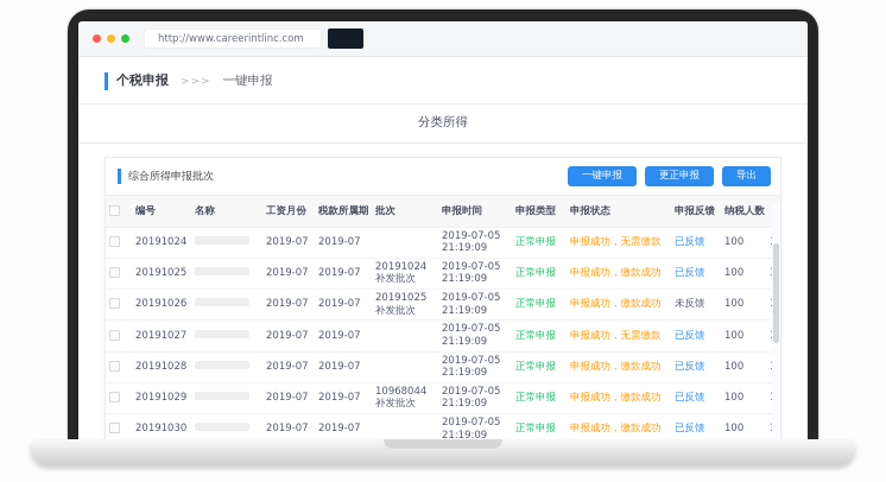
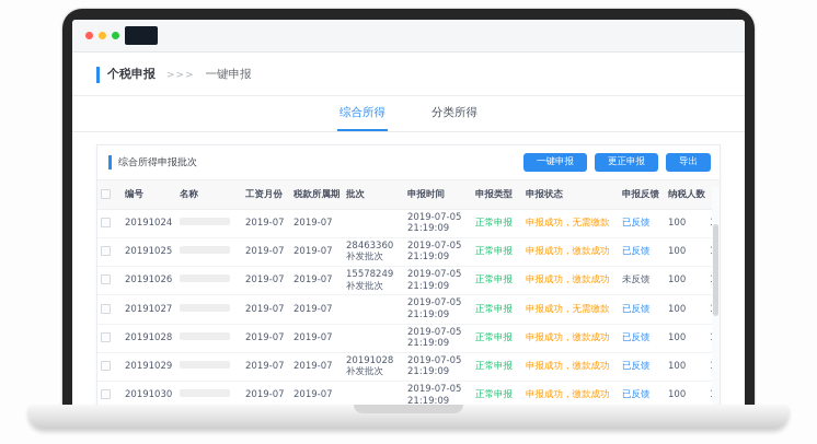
- http://www.careerintlinc.com
  个税申报
  >>>
  一键申报
+ 综合所得
  分类所得
  综合所得申报批次
  一键申报
  更正申报
  导出
  	编号	名称	工资月份	税款所属期	批次	申报时间	申报类型	申报状态	申报反馈	纳税人数
  	20191024		2019-07	2019-07		2019-07-05 21:19:09	正常申报	申报成功，无需缴款	已反馈	100
- 	20191025		2019-07	2019-07	20191024 补发批次	2019-07-05 21:19:09	正常申报	申报成功，缴款成功	已反馈	100
+ 	20191025		2019-07	2019-07	28463360 补发批次	2019-07-05 21:19:09	正常申报	申报成功，缴款成功	已反馈	100
- 	20191026		2019-07	2019-07	20191025 补发批次	2019-07-05 21:19:09	正常申报	申报成功，缴款成功	未反馈	100
+ 	20191026		2019-07	2019-07	15578249 补发批次	2019-07-05 21:19:09	正常申报	申报成功，缴款成功	未反馈	100
  	20191027		2019-07	2019-07		2019-07-05 21:19:09	正常申报	申报成功，无需缴款	已反馈	100
  	20191028		2019-07	2019-07		2019-07-05 21:19:09	正常申报	申报成功，缴款成功	已反馈	100
- 	20191029		2019-07	2019-07	10968044 补发批次	2019-07-05 21:19:09	正常申报	申报成功，缴款成功	已反馈	100
+ 	20191029		2019-07	2019-07	20191028 补发批次	2019-07-05 21:19:09	正常申报	申报成功，缴款成功	已反馈	100
  	20191030		2019-07	2019-07		2019-07-05 21:19:09	正常申报	申报成功，缴款成功	已反馈	100
